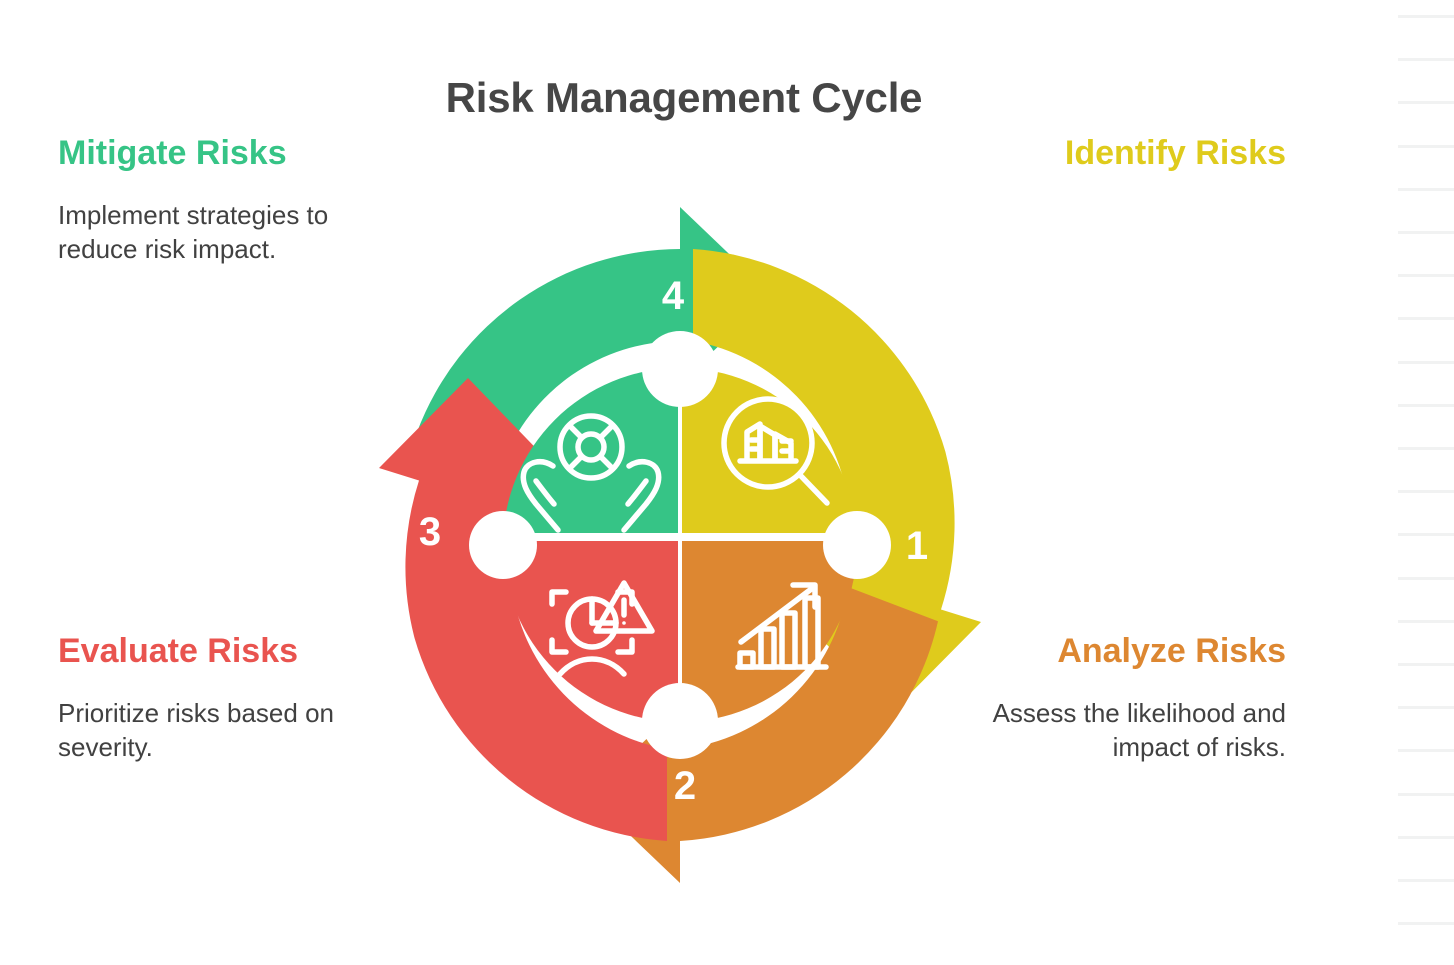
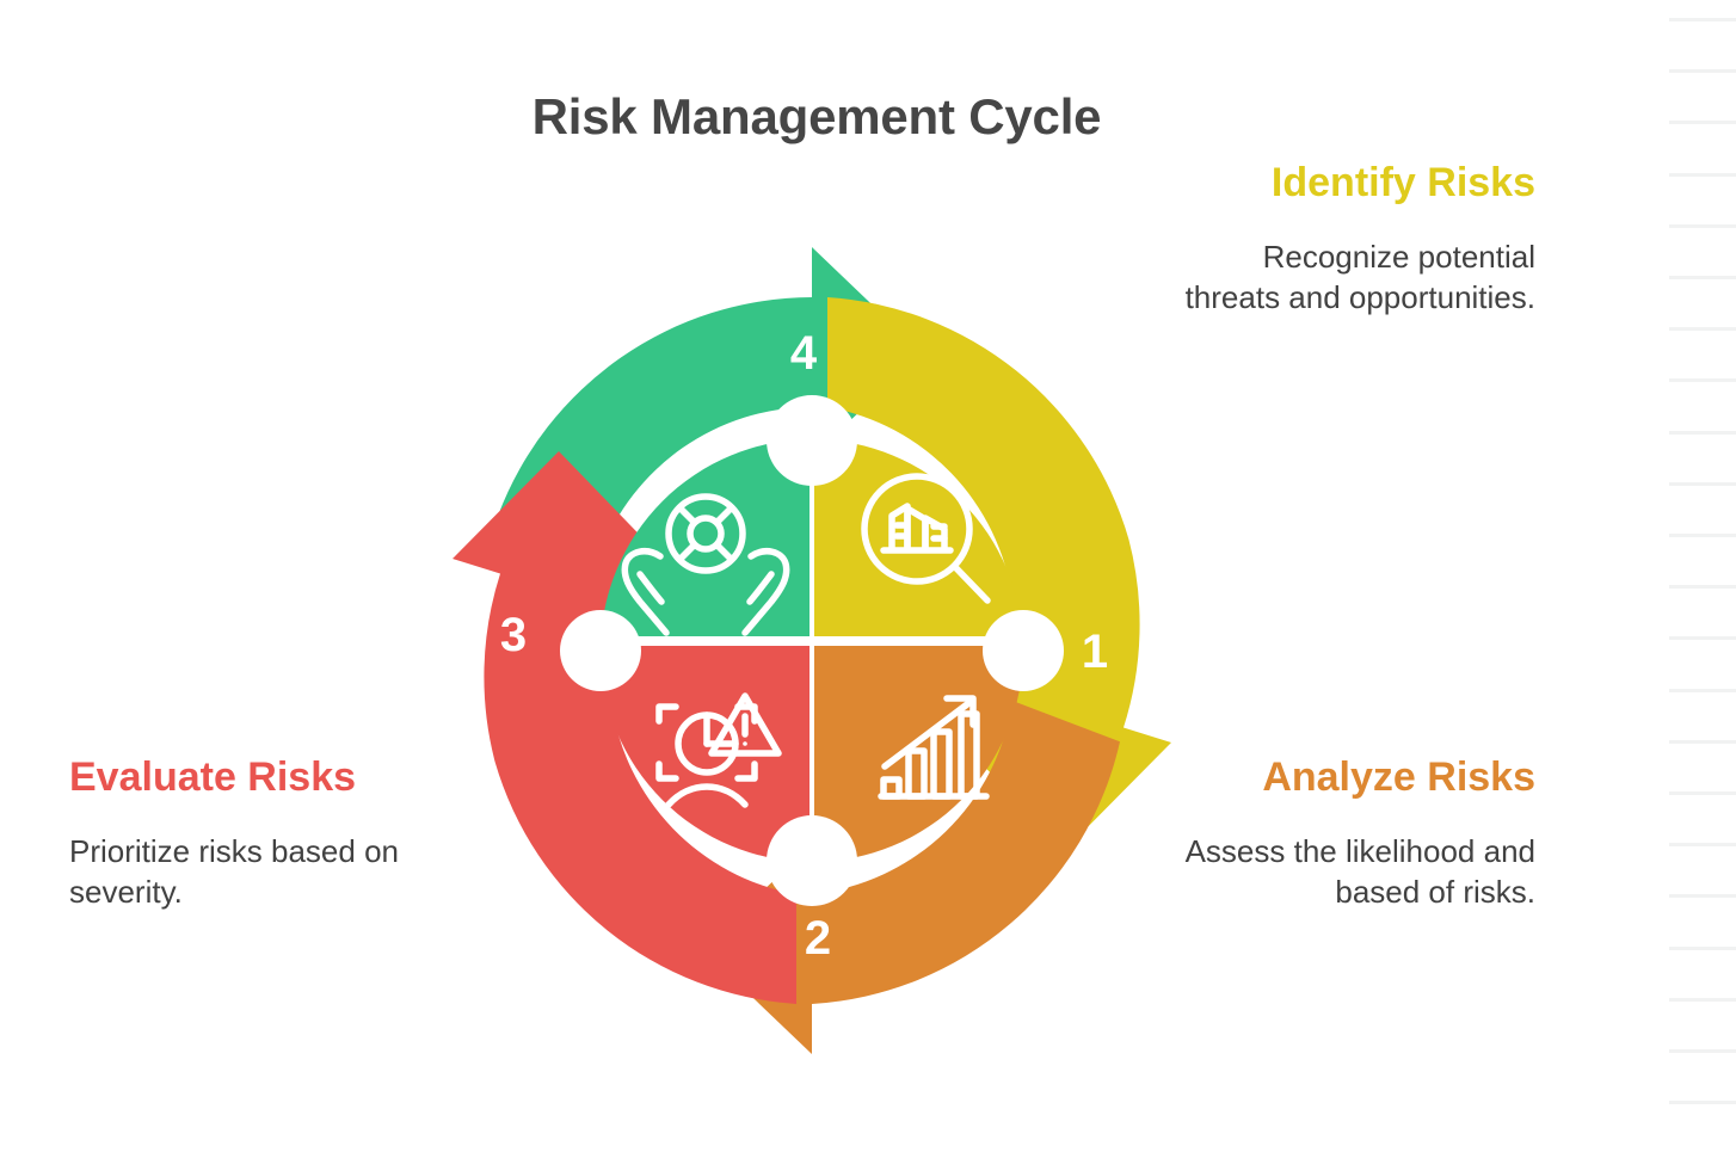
  Risk Management Cycle
- Mitigate Risks
- Implement strategies to reduce risk impact.
  Identify Risks
+ Recognize potential threats and opportunities.
  Evaluate Risks
  Prioritize risks based on severity.
  Analyze Risks
- Assess the likelihood and impact of risks.
+ Assess the likelihood and based of risks.
  4
  1
  2
  3
